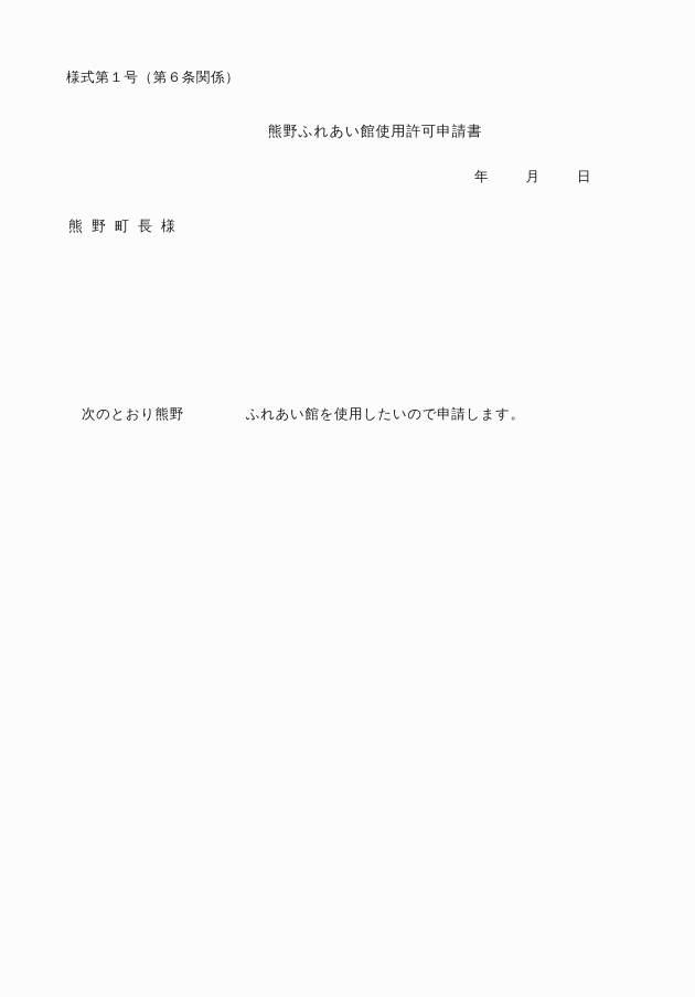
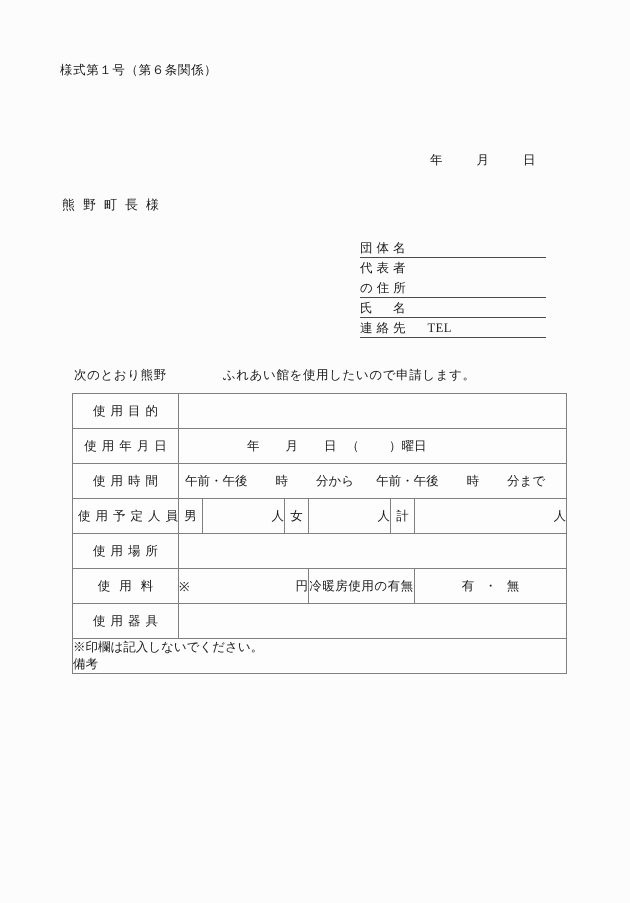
  様式第１号（第６条関係）
- 熊野ふれあい館使用許可申請書
  年 月 日
  熊野町長様
+ 団体名
+ 代表者
+ の住所
+ 氏 名
+ 連絡先 TEL
  次のとおり熊野 ふれあい館を使用したいので申請します。
+ 使用目的
+ 使用年月日	年 月 日 （ ）曜日
+ 使用時間	午前・午後 時 分から 午前・午後 時 分まで
+ 使用予定人員	男	人	女	人	計	人
+ 使用場所
+ 使用料	※ 円	冷暖房使用の有無	有・無
+ 使用器具
+ ※印欄は記入しないでください。 備考
